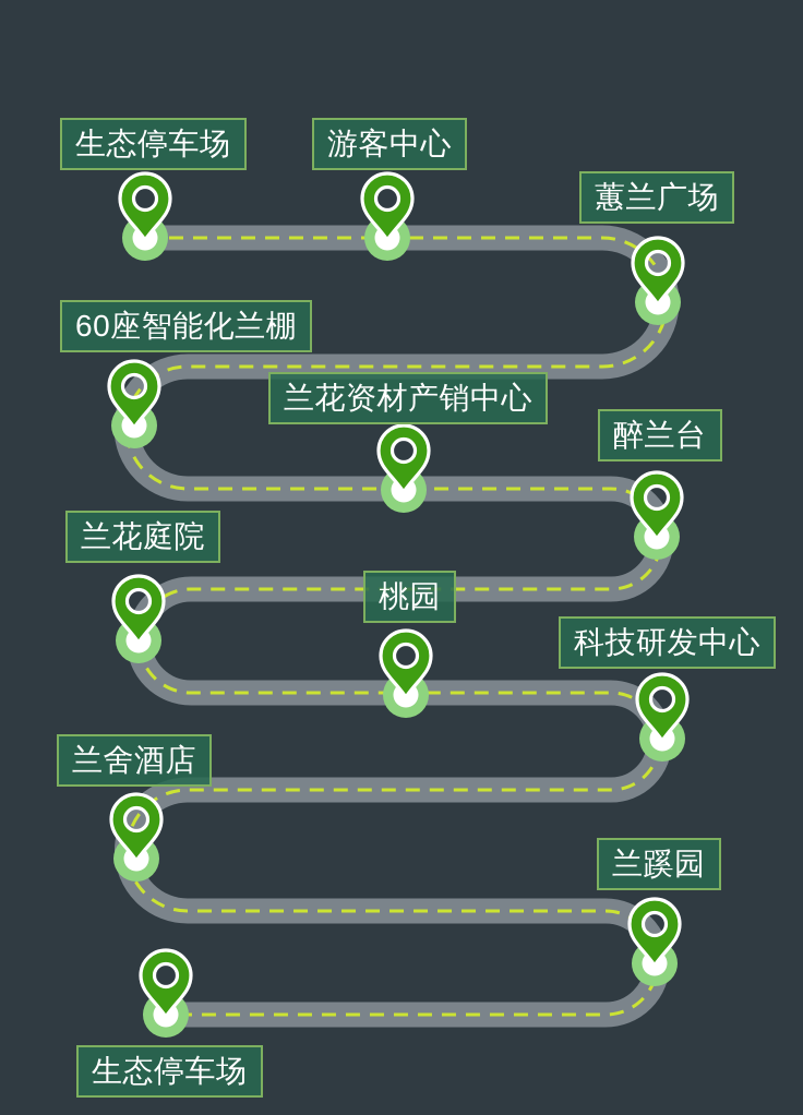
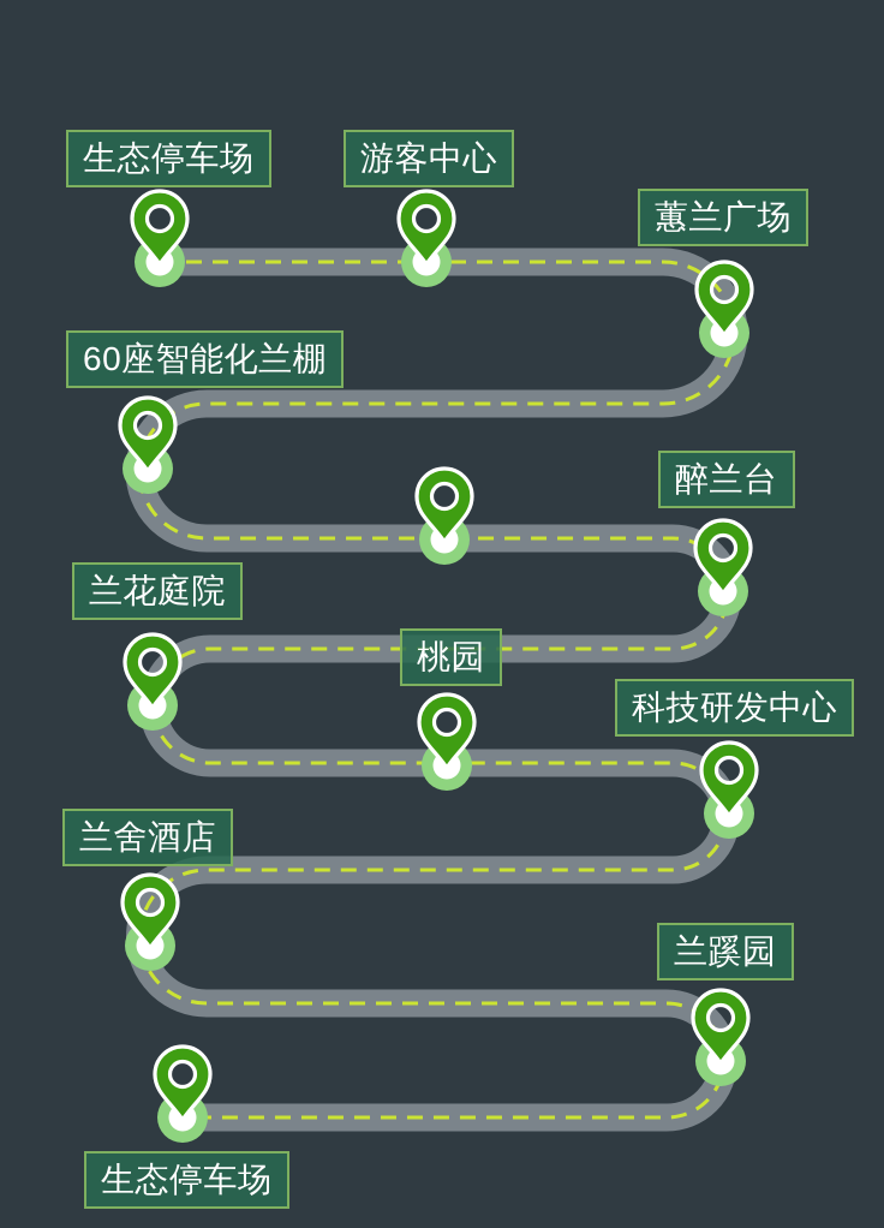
  生态停车场
  游客中心
  蕙兰广场
  60座智能化兰棚
- 兰花资材产销中心
  醉兰台
  兰花庭院
  桃园
  科技研发中心
  兰舍酒店
  兰蹊园
  生态停车场
